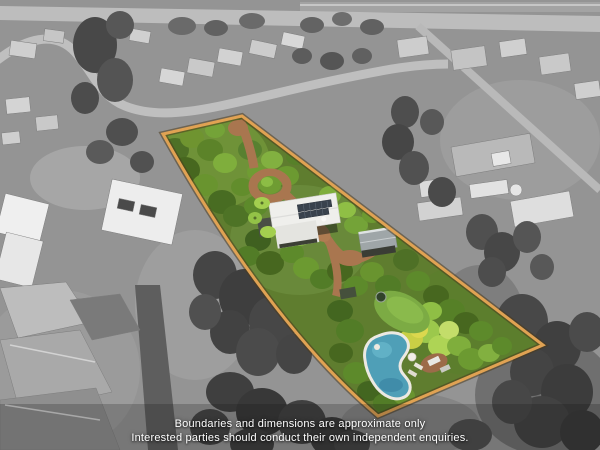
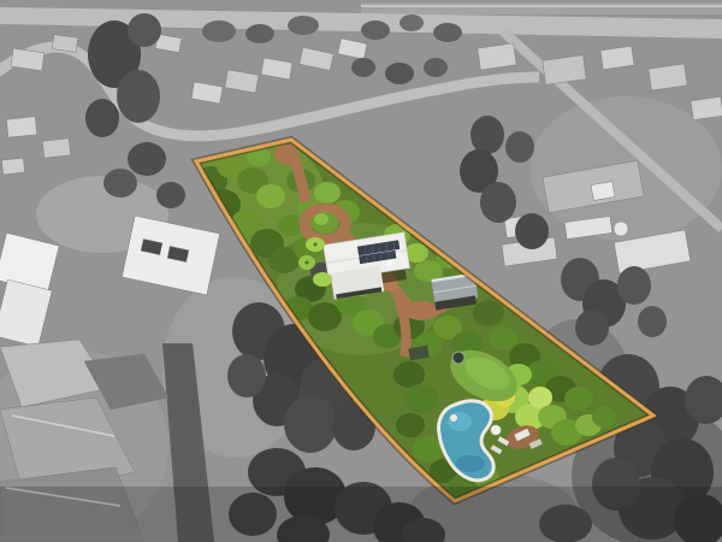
- Boundaries and dimensions are approximate only
- Interested parties should conduct their own independent enquiries.
